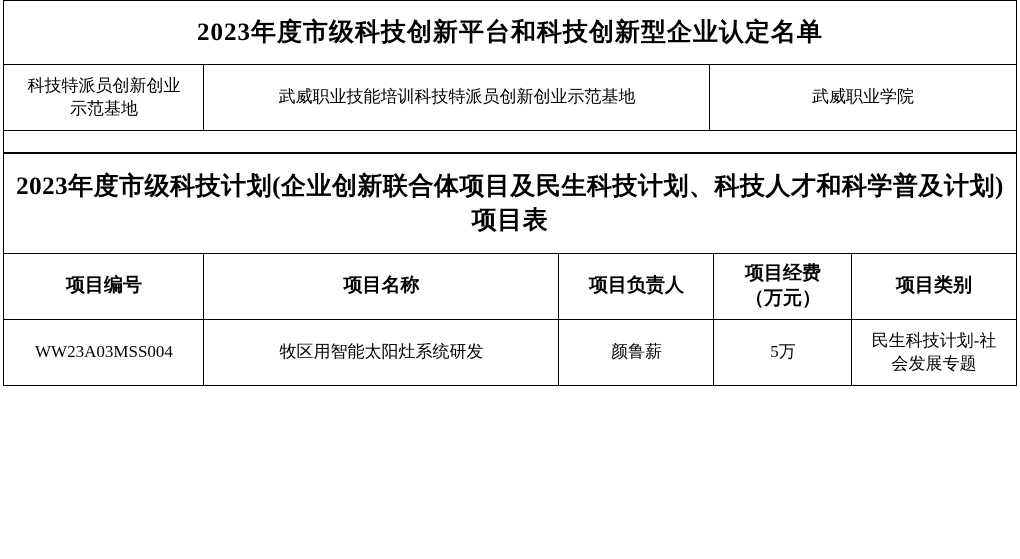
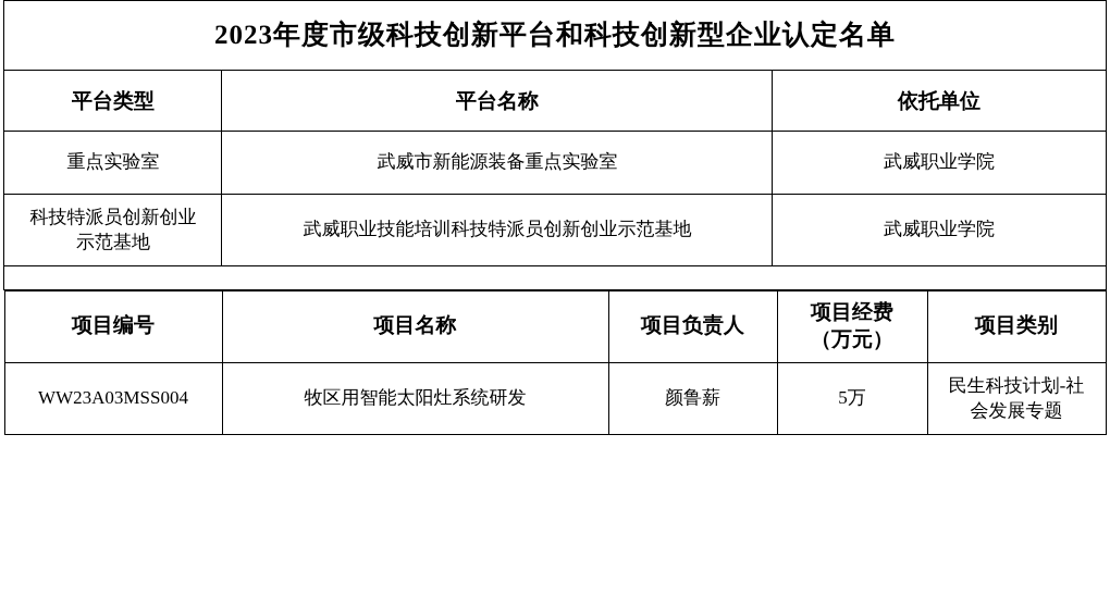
  2023年度市级科技创新平台和科技创新型企业认定名单
+ 平台类型	平台名称	依托单位
+ 重点实验室	武威市新能源装备重点实验室	武威职业学院
  科技特派员创新创业 示范基地	武威职业技能培训科技特派员创新创业示范基地	武威职业学院
- 2023年度市级科技计划(企业创新联合体项目及民生科技计划、科技人才和科学普及计划)项目表
  项目编号	项目名称	项目负责人	项目经费 （万元）	项目类别
  WW23A03MSS004	牧区用智能太阳灶系统研发	颜鲁薪	5万	民生科技计划-社 会发展专题
